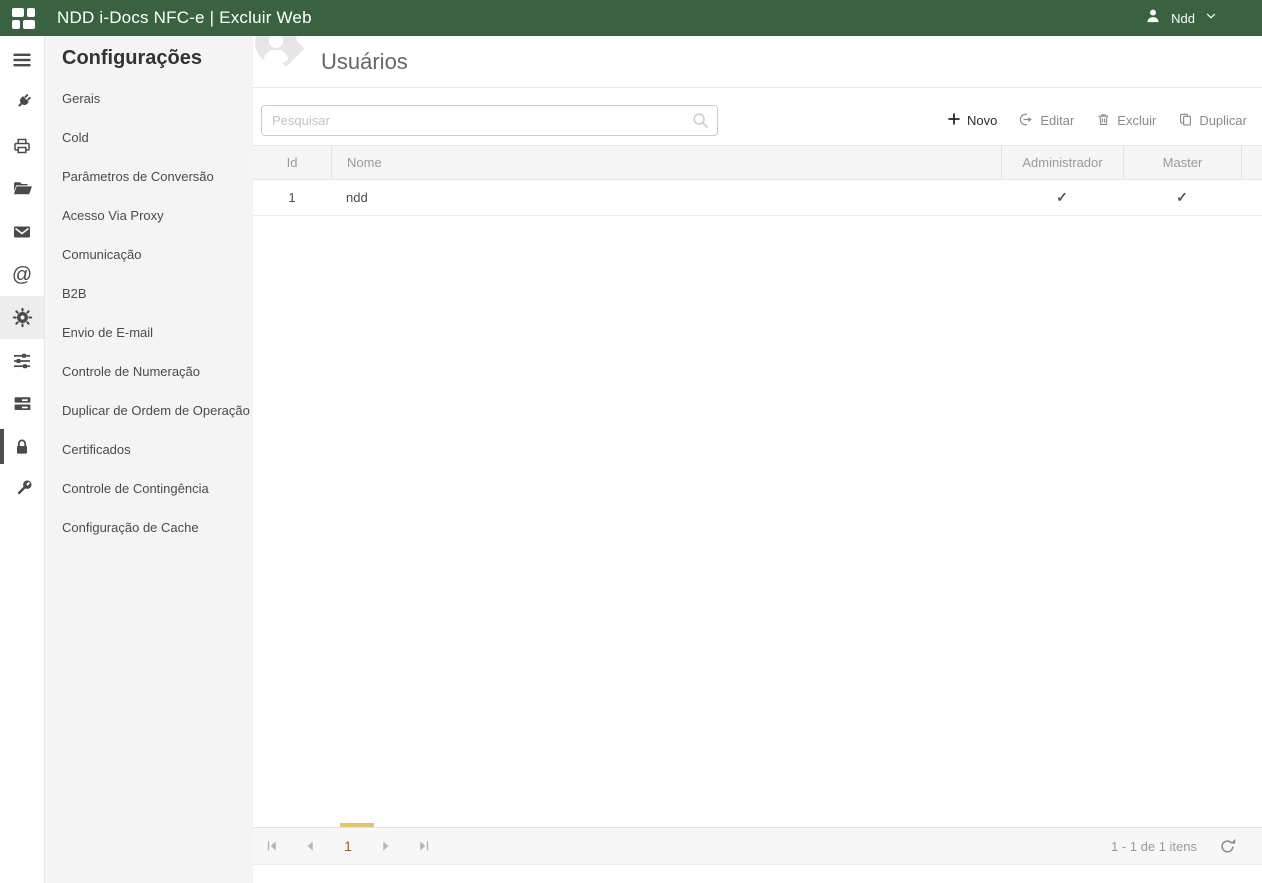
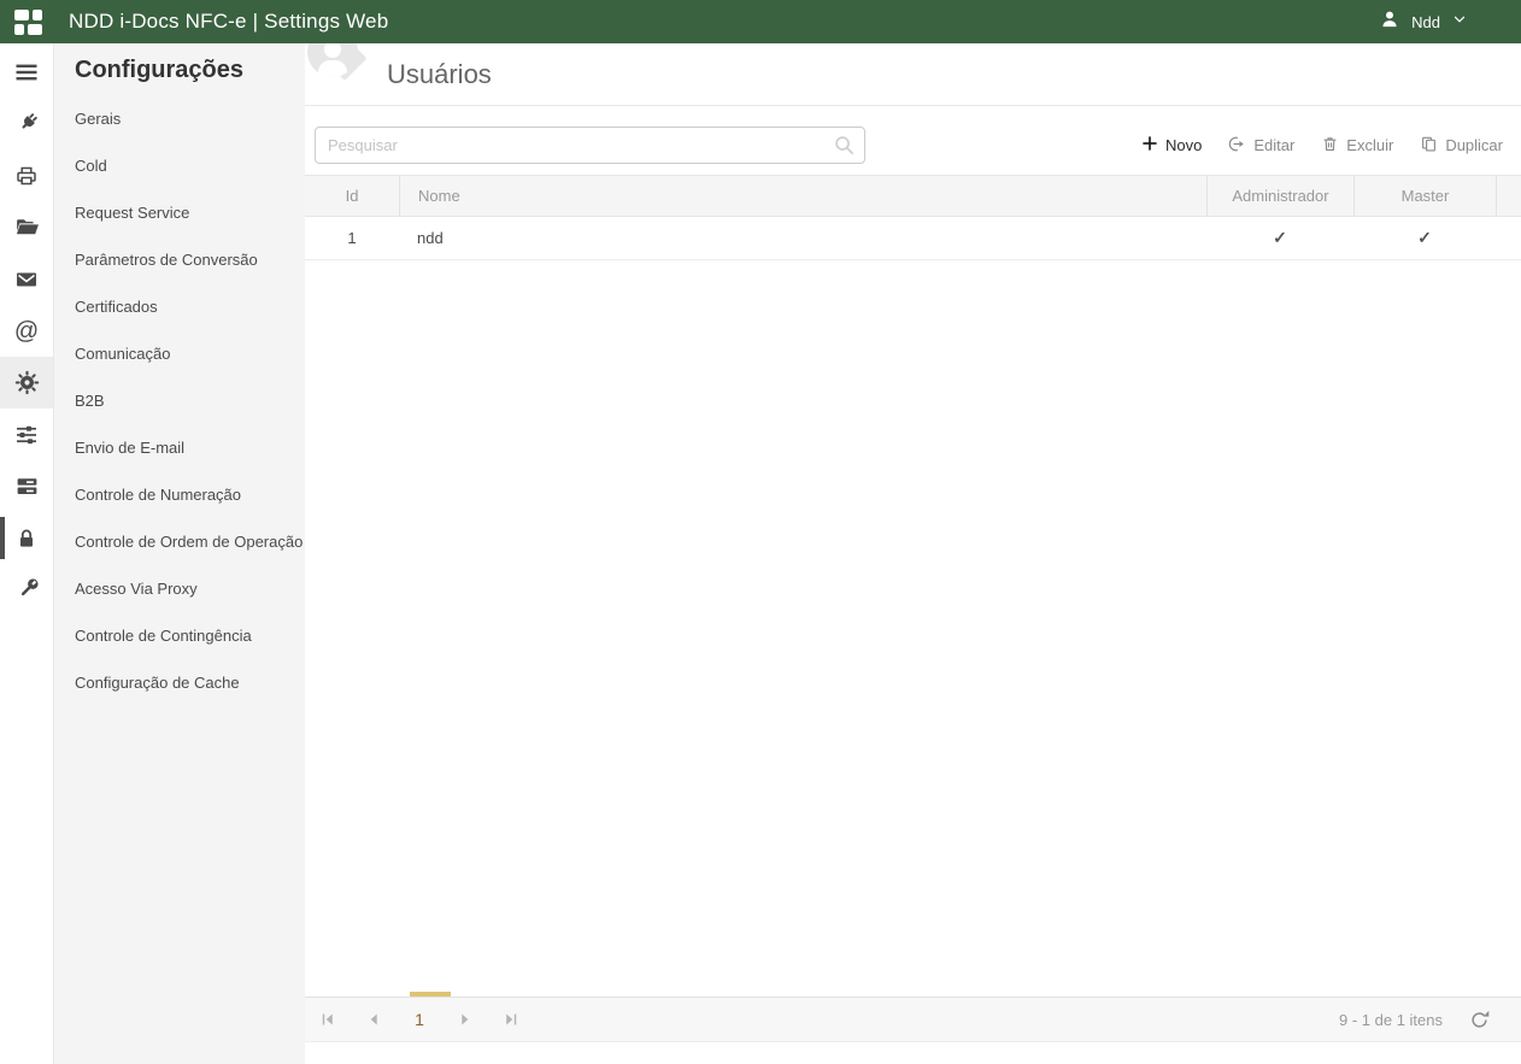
- NDD i-Docs NFC-e | Excluir Web
+ NDD i-Docs NFC-e | Settings Web
  Ndd
  @
  Configurações
  Gerais
  Cold
+ Request Service
  Parâmetros de Conversão
- Acesso Via Proxy
+ Certificados
  Comunicação
  B2B
  Envio de E-mail
  Controle de Numeração
- Duplicar de Ordem de Operação
+ Controle de Ordem de Operação
- Certificados
+ Acesso Via Proxy
  Controle de Contingência
  Configuração de Cache
  Usuários
  Pesquisar
  Novo
  Editar
  Excluir
  Duplicar
  Id
  Nome
  Administrador
  Master
  1
  ndd
  ✓
  ✓
  1
- 1 - 1 de 1 itens
+ 9 - 1 de 1 itens
